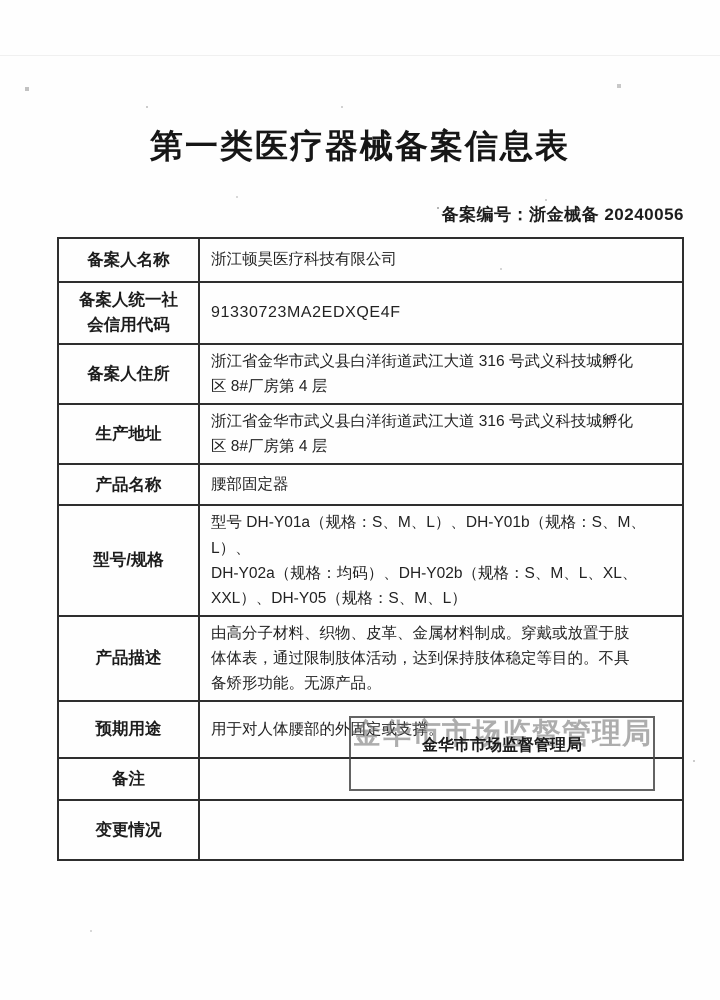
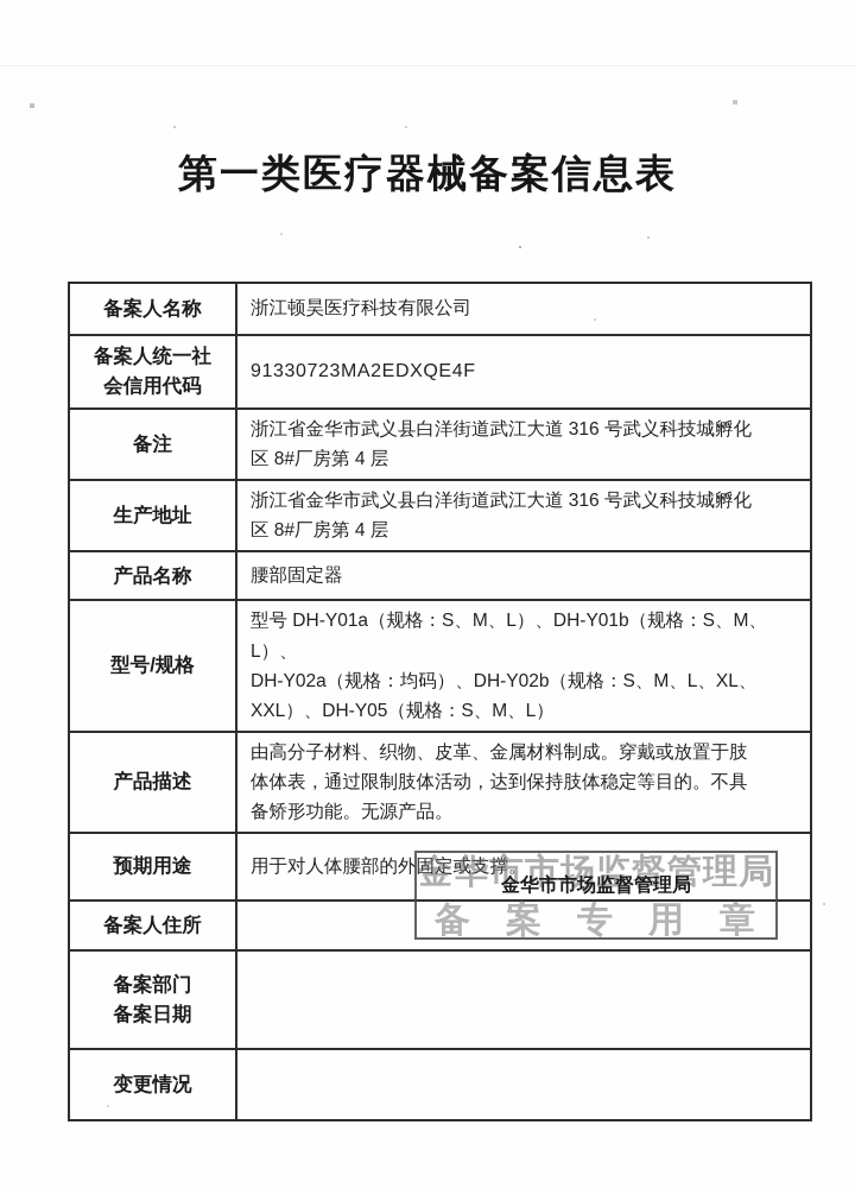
  第一类医疗器械备案信息表
- 备案编号：浙金械备 20240056
  备案人名称	浙江顿昊医疗科技有限公司
  备案人统一社 会信用代码	91330723MA2EDXQE4F
- 备案人住所	浙江省金华市武义县白洋街道武江大道 316 号武义科技城孵化 区 8#厂房第 4 层
+ 备注	浙江省金华市武义县白洋街道武江大道 316 号武义科技城孵化 区 8#厂房第 4 层
  生产地址	浙江省金华市武义县白洋街道武江大道 316 号武义科技城孵化 区 8#厂房第 4 层
  产品名称	腰部固定器
  型号/规格	型号 DH-Y01a（规格：S、M、L）、DH-Y01b（规格：S、M、L）、 DH-Y02a（规格：均码）、DH-Y02b（规格：S、M、L、XL、 XXL）、DH-Y05（规格：S、M、L）
  产品描述	由高分子材料、织物、皮革、金属材料制成。穿戴或放置于肢 体体表，通过限制肢体活动，达到保持肢体稳定等目的。不具 备矫形功能。无源产品。
  预期用途	用于对人体腰部的外固定或支撑。
- 备注
+ 备案人住所
+ 备案部门 备案日期
  变更情况
  金华市市场监督管理局
+ 备案专用章
  金华市市场监督管理局
